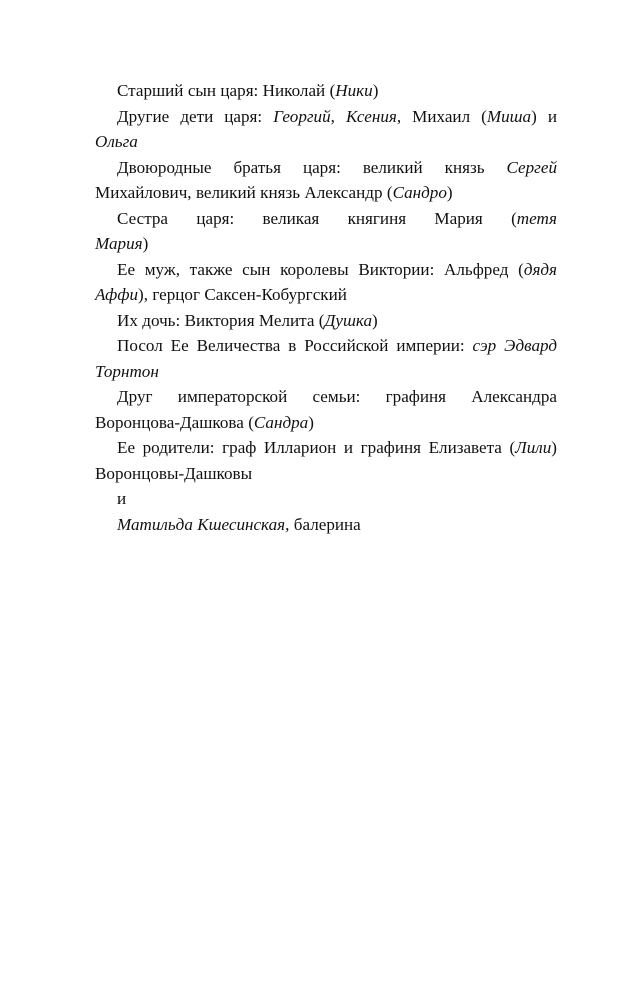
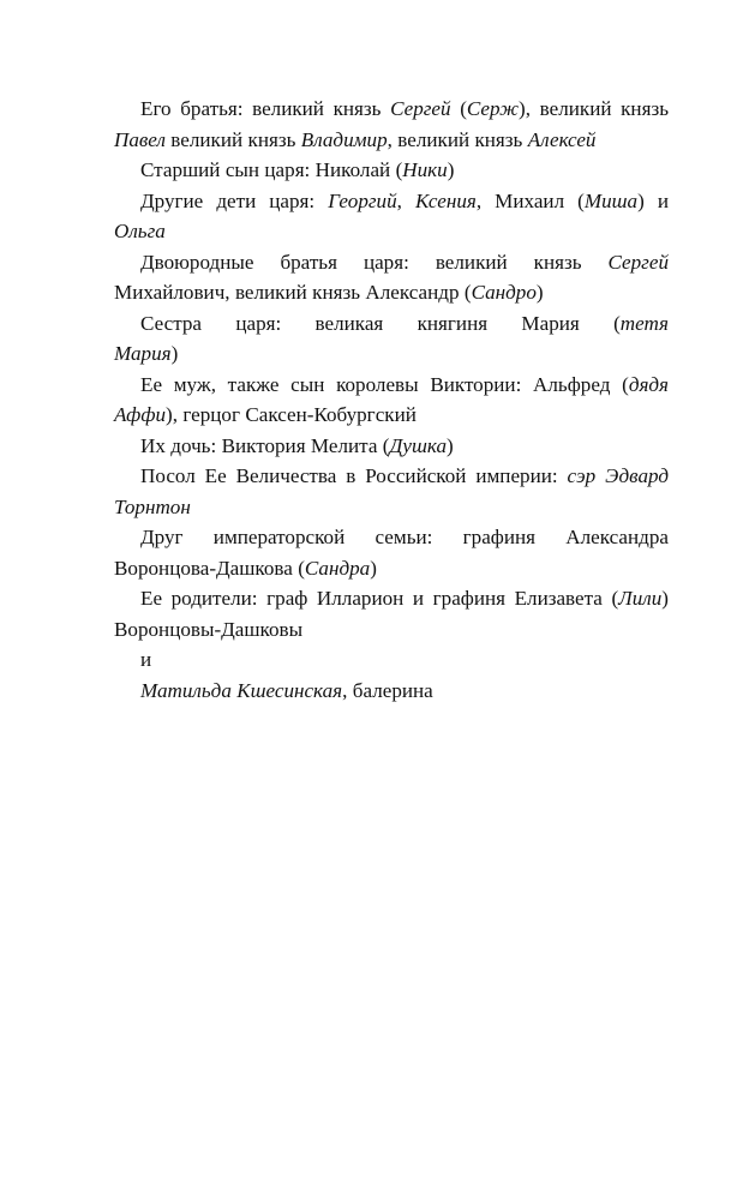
+ Его братья: великий князь Сергей (Серж), великий князь Павел великий князь Владимир, великий князь Алексей
  Старший сын царя: Николай (Ники)
  Другие дети царя: Георгий, Ксения, Михаил (Миша) и Ольга
  Двоюродные братья царя: великий князь Сергей Михайлович, великий князь Александр (Сандро)
  Сестра царя: великая княгиня Мария (тетя
  Мария)
  Ее муж, также сын королевы Виктории: Альфред (дядя Аффи), герцог Саксен-Кобургский
  Их дочь: Виктория Мелита (Душка)
  Посол Ее Величества в Российской империи: сэр Эдвард Торнтон
  Друг императорской семьи: графиня Александра Воронцова-Дашкова (Сандра)
  Ее родители: граф Илларион и графиня Елизавета (Лили) Воронцовы-Дашковы
  и
  Матильда Кшесинская, балерина
